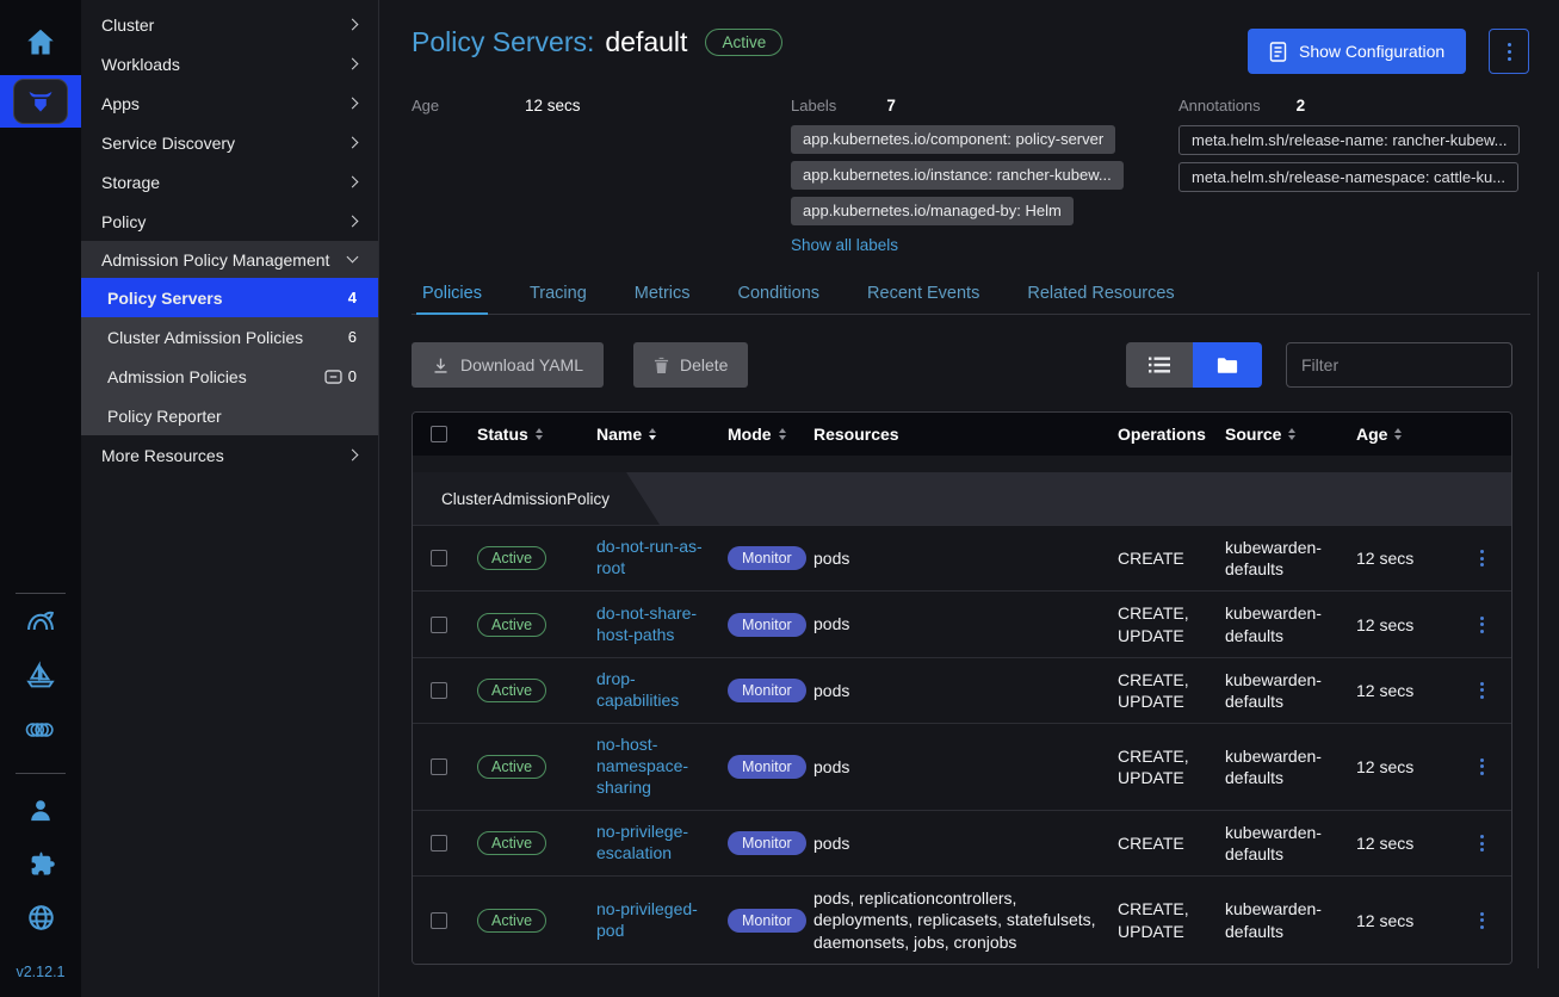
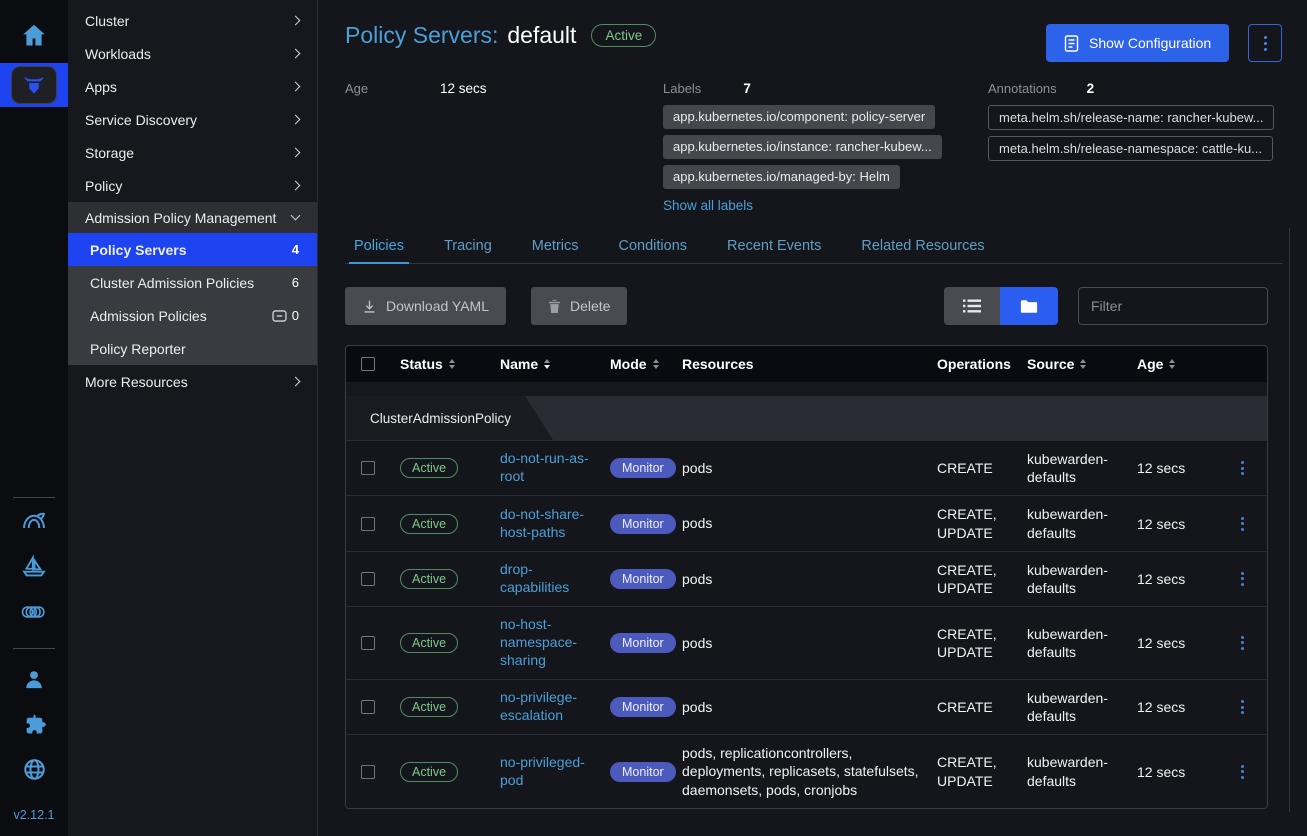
  v2.12.1
  Cluster
  Workloads
  Apps
  Service Discovery
  Storage
  Policy
  Admission Policy Management
  Policy Servers
  4
  Cluster Admission Policies
  6
  Admission Policies
  0
  Policy Reporter
  More Resources
  Policy Servers:
  default
  Active
  Show Configuration
  Age
  12 secs
  Labels
  7
  app.kubernetes.io/component: policy-server
  app.kubernetes.io/instance: rancher-kubew...
  app.kubernetes.io/managed-by: Helm
  Show all labels
  Annotations
  2
  meta.helm.sh/release-name: rancher-kubew...
  meta.helm.sh/release-namespace: cattle-ku...
  Policies
  Tracing
  Metrics
  Conditions
  Recent Events
  Related Resources
  Download YAML
  Delete
  Filter
  Status
  Name
  Mode
  Resources
  Operations
  Source
  Age
  ClusterAdmissionPolicy
  Active
  do-not-run-as-root
  Monitor
  pods
  CREATE
  kubewarden-defaults
  12 secs
  Active
  do-not-share-host-paths
  Monitor
  pods
  CREATE, UPDATE
  kubewarden-defaults
  12 secs
  Active
  drop-capabilities
  Monitor
  pods
  CREATE, UPDATE
  kubewarden-defaults
  12 secs
  Active
  no-host-namespace-sharing
  Monitor
  pods
  CREATE, UPDATE
  kubewarden-defaults
  12 secs
  Active
  no-privilege-escalation
  Monitor
  pods
  CREATE
  kubewarden-defaults
  12 secs
  Active
  no-privileged-pod
  Monitor
- pods, replicationcontrollers, deployments, replicasets, statefulsets, daemonsets, jobs, cronjobs
+ pods, replicationcontrollers, deployments, replicasets, statefulsets, daemonsets, pods, cronjobs
  CREATE, UPDATE
  kubewarden-defaults
  12 secs
